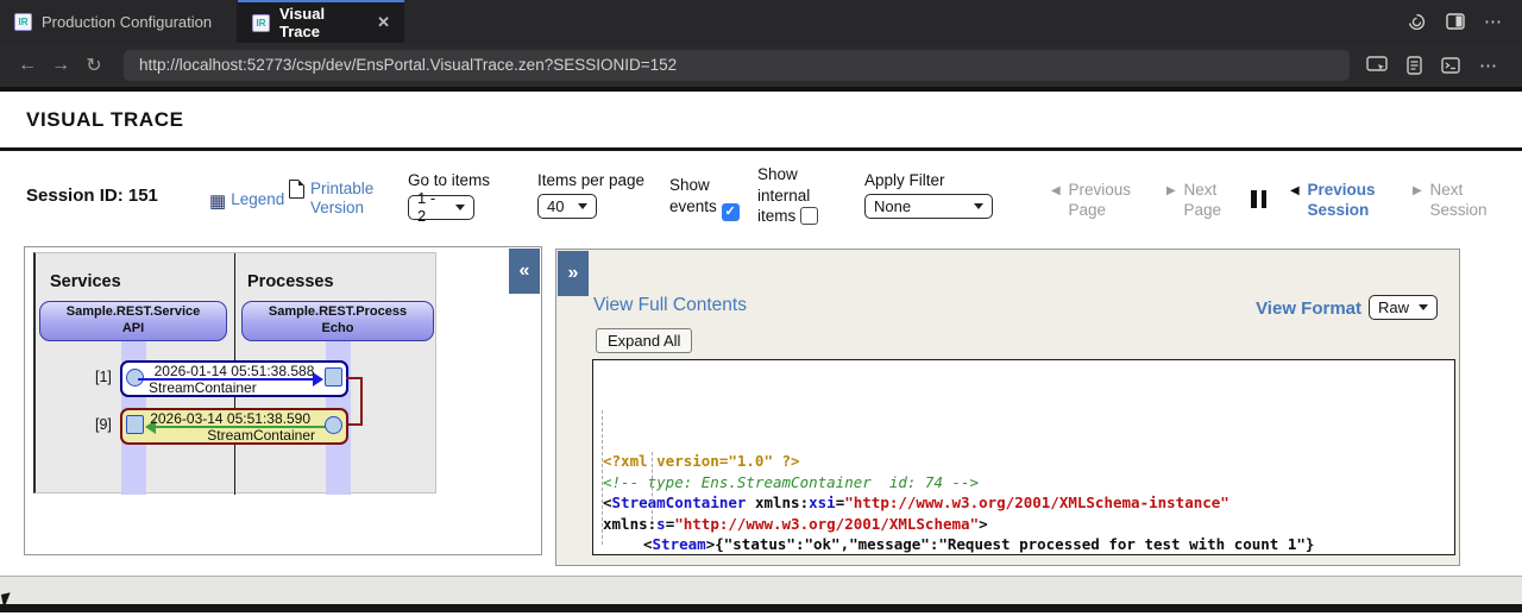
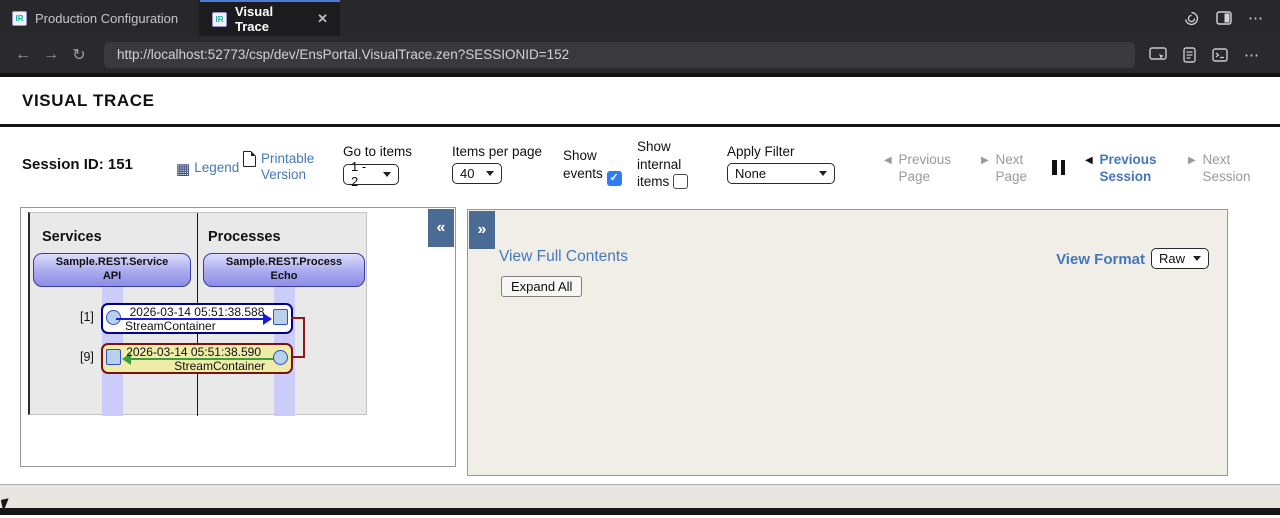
  IR
  Production Configuration
  IR
  Visual Trace
  ✕
  ⋯
  ←
  →
  ↻
  http://localhost:52773/csp/dev/EnsPortal.VisualTrace.zen?SESSIONID=152
  ⋯
  VISUAL TRACE
  Session ID: 151
  ▦ Legend
  Printable
  Version
  Go to items
  1 - 2
  Items per page
  40
  Show
  events ✓
  Show
  internal
  items
  Apply Filter
  None
  ◀ Previous
  Page
  ▶ Next
  Page
  ◀ Previous
  Session
  ▶ Next
  Session
  Services
  Processes
  Sample.REST.Service
  API
  Sample.REST.Process
  Echo
  [1]
- 2026-01-14 05:51:38.588
+ 2026-03-14 05:51:38.588
  StreamContainer
  [9]
  2026-03-14 05:51:38.590
  StreamContainer
  «
  »
  View Full Contents
  View Format
  Raw
  Expand All
- <?xml version="1.0" ?>
- <!-- type: Ens.StreamContainer id: 74 -->
- <StreamContainer xmlns:xsi="http://www.w3.org/2001/XMLSchema-instance"
- xmlns:s="http://www.w3.org/2001/XMLSchema">
- <Stream>{"status":"ok","message":"Request processed for test with count 1"}
